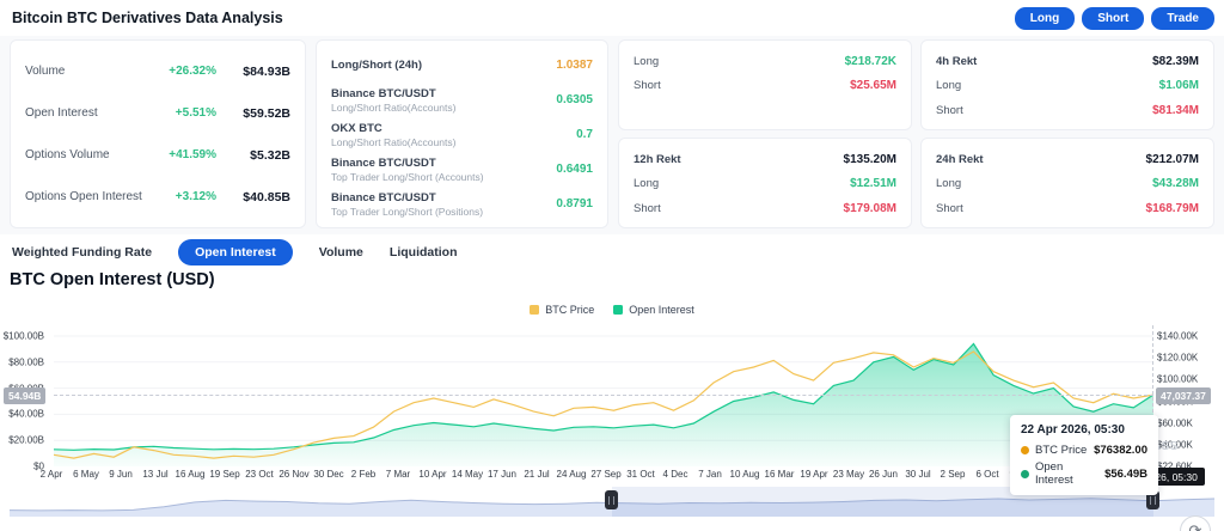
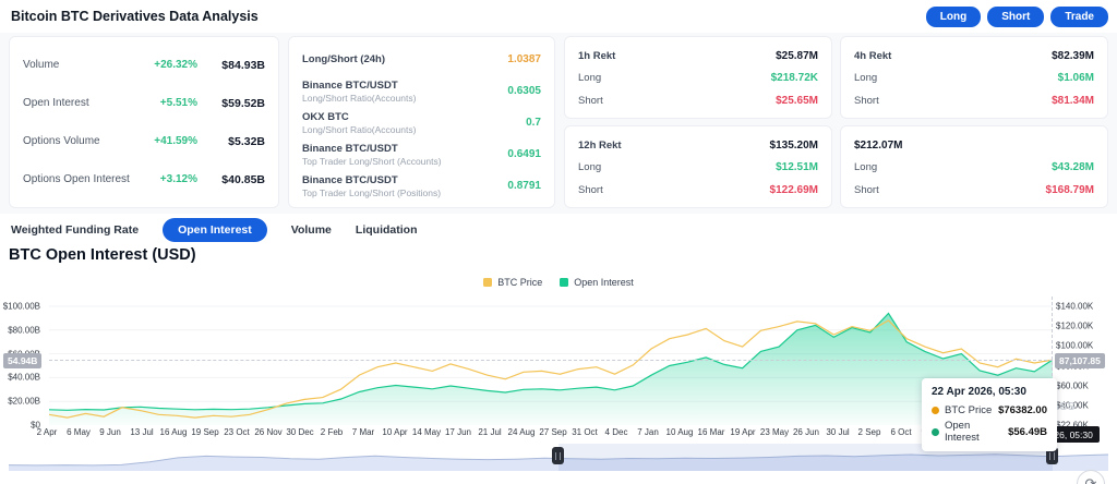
  Bitcoin BTC Derivatives Data Analysis
  Long
  Short
  Trade
  Volume
  +26.32%
  $84.93B
  Open Interest
  +5.51%
  $59.52B
  Options Volume
  +41.59%
  $5.32B
  Options Open Interest
  +3.12%
  $40.85B
  Long/Short (24h)
  1.0387
  Binance BTC/USDT
  Long/Short Ratio(Accounts)
  0.6305
  OKX BTC
  Long/Short Ratio(Accounts)
  0.7
  Binance BTC/USDT
  Top Trader Long/Short (Accounts)
  0.6491
  Binance BTC/USDT
  Top Trader Long/Short (Positions)
  0.8791
+ 1h Rekt
+ $25.87M
  Long
  $218.72K
  Short
  $25.65M
  4h Rekt
  $82.39M
  Long
  $1.06M
  Short
  $81.34M
  12h Rekt
  $135.20M
  Long
  $12.51M
  Short
- $179.08M
+ $122.69M
- 24h Rekt
  $212.07M
  Long
  $43.28M
  Short
  $168.79M
  Weighted Funding Rate
  Open Interest
  Volume
  Liquidation
  BTC Open Interest (USD)
  BTC Price
  Open Interest
  $100.00B
  $80.00B
  $40.00B
  $20.00B
  $0
  $140.00K
  $120.00K
  $100.00K
  $60.00K
  $40.00K
  $22.60K
  2 Apr
  6 May
  9 Jun
  13 Jul
  16 Aug
  19 Sep
  23 Oct
  26 Nov
  30 Dec
  2 Feb
  7 Mar
  10 Apr
  14 May
  17 Jun
  21 Jul
  24 Aug
  27 Sep
  31 Oct
  4 Dec
  7 Jan
  10 Aug
  16 Mar
  19 Apr
  23 May
  26 Jun
  30 Jul
  2 Sep
  6 Oct
  54.94B
- 47,037.37
+ 87,107.85
  22 Apr 2026, 05:30
  BTC Price
  $76382.00
  Open Interest
  $56.49B
